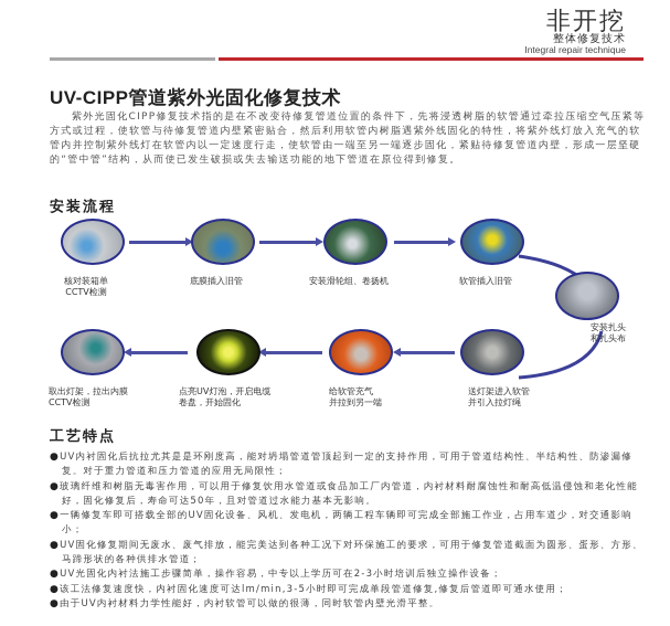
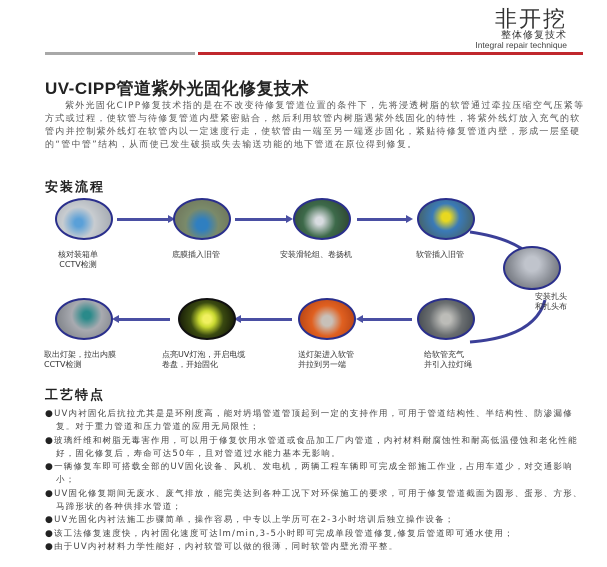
  非开挖
  整体修复技术
  Integral repair technique
  UV-CIPP管道紫外光固化修复技术
  紫外光固化CIPP修复技术指的是在不改变待修复管道位置的条件下，先将浸透树脂的软管通过牵拉压缩空气压紧等方式或过程，使软管与待修复管道内壁紧密贴合，然后利用软管内树脂遇紫外线固化的特性，将紫外线灯放入充气的软管内并控制紫外线灯在软管内以一定速度行走，使软管由一端至另一端逐步固化，紧贴待修复管道内壁，形成一层坚硬的“管中管”结构，从而使已发生破损或失去输送功能的地下管道在原位得到修复。
  安装流程
  核对装箱单
  CCTV检测
  底膜插入旧管
  安装滑轮组、卷扬机
  软管插入旧管
  安装扎头
  和扎头布
- 送灯架进入软管
+ 给软管充气
  并引入拉灯绳
- 给软管充气
+ 送灯架进入软管
  并拉到另一端
  点亮UV灯泡，开启电缆
  卷盘，开始固化
  取出灯架，拉出内膜
  CCTV检测
  工艺特点
  ●UV内衬固化后抗拉尤其是是环刚度高，能对坍塌管道管顶起到一定的支持作用，可用于管道结构性、半结构性、防渗漏修复。对于重力管道和压力管道的应用无局限性；
  ●玻璃纤维和树脂无毒害作用，可以用于修复饮用水管道或食品加工厂内管道，内衬材料耐腐蚀性和耐高低温侵蚀和老化性能好，固化修复后，寿命可达50年，且对管道过水能力基本无影响。
  ●一辆修复车即可搭载全部的UV固化设备、风机、发电机，两辆工程车辆即可完成全部施工作业，占用车道少，对交通影响小；
  ●UV固化修复期间无废水、废气排放，能完美达到各种工况下对环保施工的要求，可用于修复管道截面为圆形、蛋形、方形、马蹄形状的各种供排水管道；
  ●UV光固化内衬法施工步骤简单，操作容易，中专以上学历可在2-3小时培训后独立操作设备；
  ●该工法修复速度快，内衬固化速度可达lm/min,3-5小时即可完成单段管道修复,修复后管道即可通水使用；
  ●由于UV内衬材料力学性能好，内衬软管可以做的很薄，同时软管内壁光滑平整。
